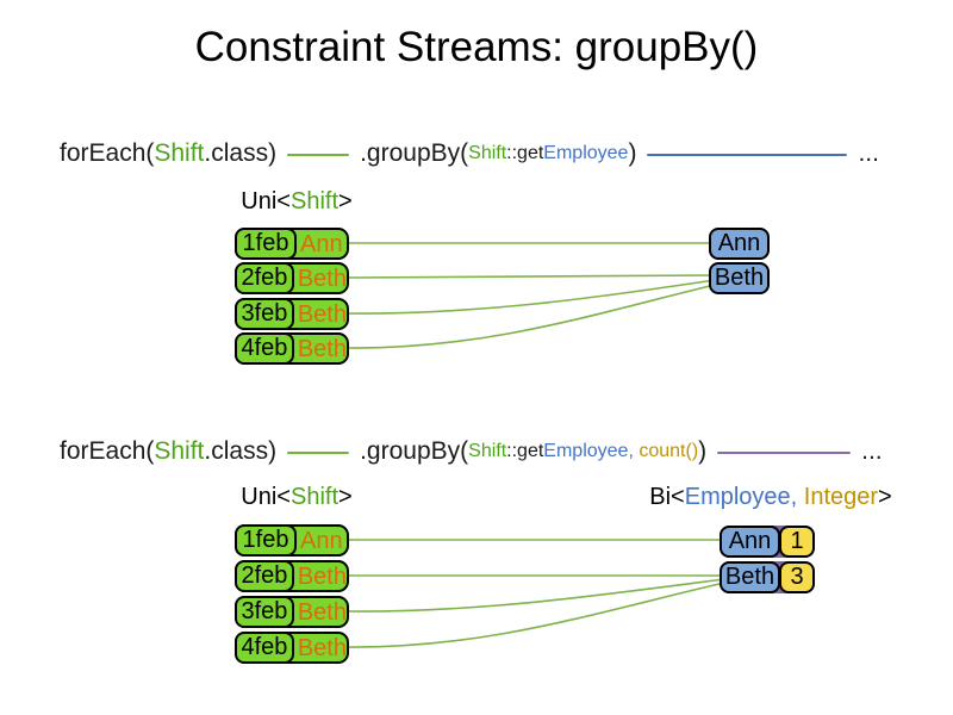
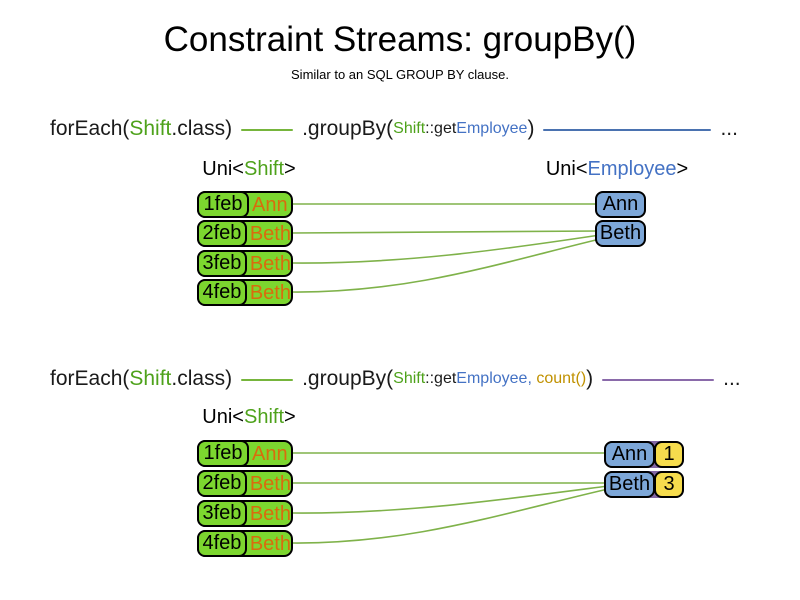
  Constraint Streams: groupBy()
+ Similar to an SQL GROUP BY clause.
  forEach(
  Shift
  .class)
  .groupBy(
  Shift
  ::get
  Employee
  )
  ...
  Uni<Shift>
+ Uni<Employee>
  1feb
  Ann
  2feb
  Beth
  3feb
  Beth
  4feb
  Beth
  Ann
  Beth
  forEach(
  Shift
  .class)
  .groupBy(
  Shift
  ::get
  Employee
  ,
  count()
  )
  ...
  Uni<Shift>
- Bi<Employee, Integer>
  1feb
  Ann
  2feb
  Beth
  3feb
  Beth
  4feb
  Beth
  Ann
  1
  Beth
  3
